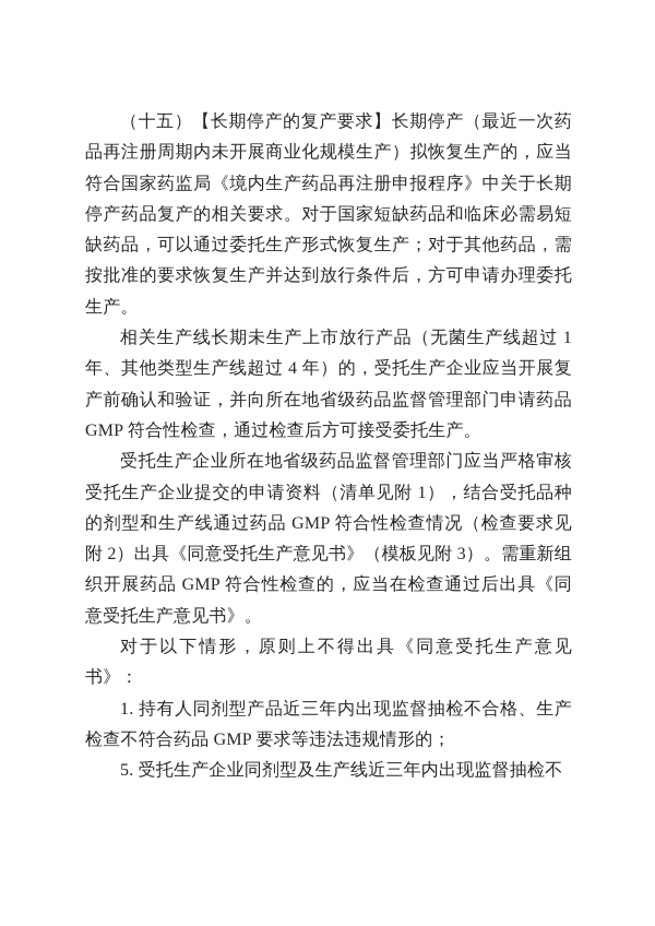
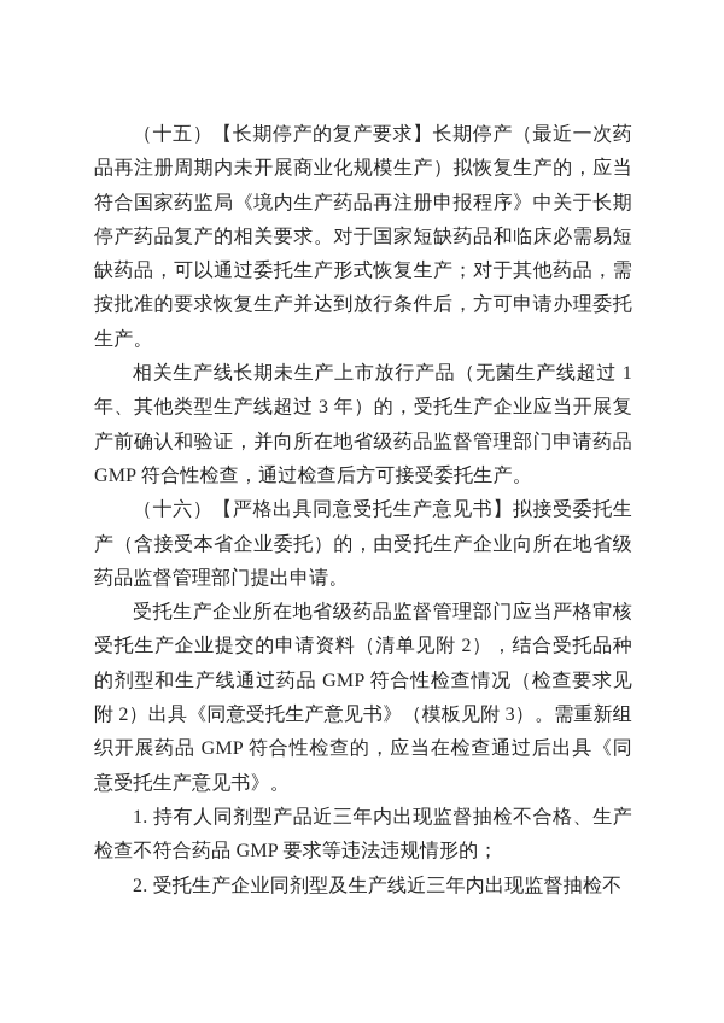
  （十五）【长期停产的复产要求】长期停产（最近一次药品再注册周期内未开展商业化规模生产）拟恢复生产的，应当符合国家药监局《境内生产药品再注册申报程序》中关于长期停产药品复产的相关要求。对于国家短缺药品和临床必需易短缺药品，可以通过委托生产形式恢复生产；对于其他药品，需按批准的要求恢复生产并达到放行条件后，方可申请办理委托生产。
- 相关生产线长期未生产上市放行产品（无菌生产线超过 1 年、其他类型生产线超过 4 年）的，受托生产企业应当开展复产前确认和验证，并向所在地省级药品监督管理部门申请药品 GMP 符合性检查，通过检查后方可接受委托生产。
+ 相关生产线长期未生产上市放行产品（无菌生产线超过 1 年、其他类型生产线超过 3 年）的，受托生产企业应当开展复产前确认和验证，并向所在地省级药品监督管理部门申请药品 GMP 符合性检查，通过检查后方可接受委托生产。
+ （十六）【严格出具同意受托生产意见书】拟接受委托生产（含接受本省企业委托）的，由受托生产企业向所在地省级药品监督管理部门提出申请。
- 受托生产企业所在地省级药品监督管理部门应当严格审核受托生产企业提交的申请资料（清单见附 1），结合受托品种的剂型和生产线通过药品 GMP 符合性检查情况（检查要求见附 2）出具《同意受托生产意见书》（模板见附 3）。需重新组织开展药品 GMP 符合性检查的，应当在检查通过后出具《同意受托生产意见书》。
+ 受托生产企业所在地省级药品监督管理部门应当严格审核受托生产企业提交的申请资料（清单见附 2），结合受托品种的剂型和生产线通过药品 GMP 符合性检查情况（检查要求见附 2）出具《同意受托生产意见书》（模板见附 3）。需重新组织开展药品 GMP 符合性检查的，应当在检查通过后出具《同意受托生产意见书》。
- 对于以下情形，原则上不得出具《同意受托生产意见书》：
  1. 持有人同剂型产品近三年内出现监督抽检不合格、生产检查不符合药品 GMP 要求等违法违规情形的；
- 5. 受托生产企业同剂型及生产线近三年内出现监督抽检不
+ 2. 受托生产企业同剂型及生产线近三年内出现监督抽检不
